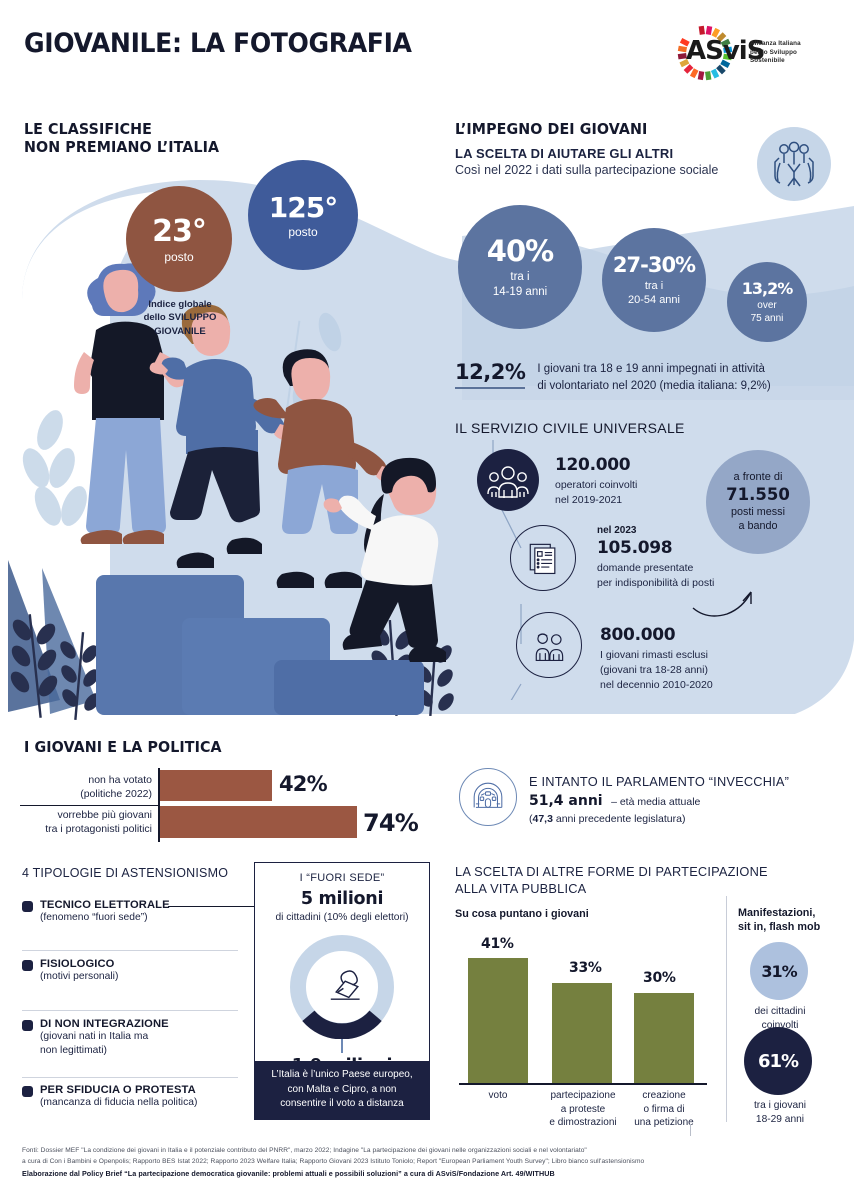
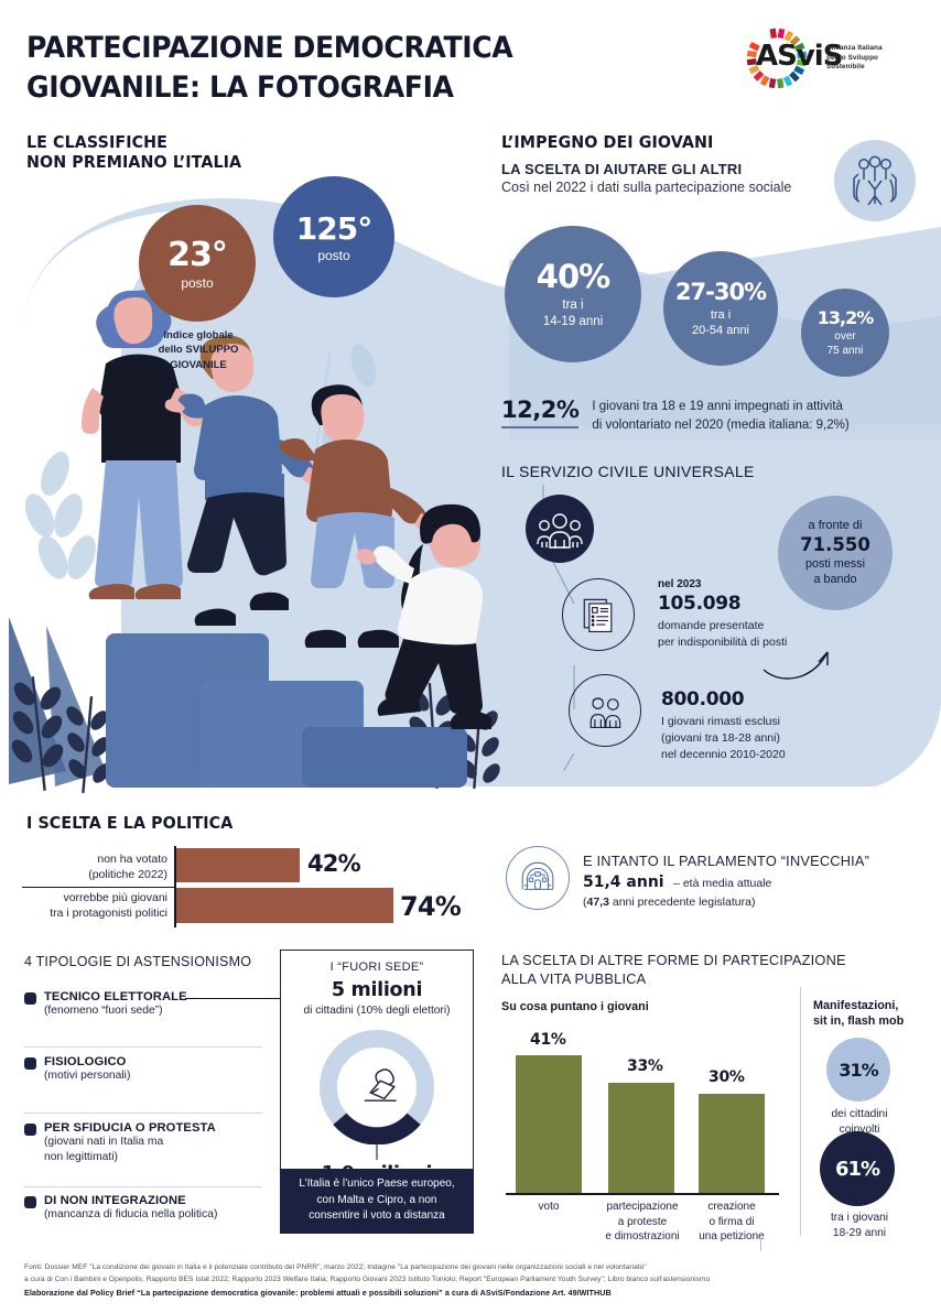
+ PARTECIPAZIONE DEMOCRATICA
  GIOVANILE: LA FOTOGRAFIA
  ASviS
  LE CLASSIFICHE
  NON PREMIANO L’ITALIA
  23°
  posto
  Indice globale
  dello SVILUPPO
  GIOVANILE
  125°
  posto
  L’IMPEGNO DEI GIOVANI
  LA SCELTA DI AIUTARE GLI ALTRI
  Così nel 2022 i dati sulla partecipazione sociale
  40%
  tra i
  14-19 anni
  27-30%
  tra i
  20-54 anni
  13,2%
  over
  75 anni
  12,2%
  I giovani tra 18 e 19 anni impegnati in attività
  di volontariato nel 2020 (media italiana: 9,2%)
  IL SERVIZIO CIVILE UNIVERSALE
- 120.000
- operatori coinvolti
- nel 2019-2021
  nel 2023
  105.098
  domande presentate
  per indisponibilità di posti
  800.000
  I giovani rimasti esclusi
  (giovani tra 18-28 anni)
  nel decennio 2010-2020
  a fronte di
  71.550
  posti messi
  a bando
- I GIOVANI E LA POLITICA
+ I SCELTA E LA POLITICA
  non ha votato
  (politiche 2022)
  42%
  vorrebbe più giovani
  tra i protagonisti politici
  74%
  E INTANTO IL PARLAMENTO “INVECCHIA”
  51,4 anni – età media attuale
  (47,3 anni precedente legislatura)
  4 TIPOLOGIE DI ASTENSIONISMO
  TECNICO ELETTORALE
  (fenomeno “fuori sede”)
  FISIOLOGICO
  (motivi personali)
- DI NON INTEGRAZIONE
+ PER SFIDUCIA O PROTESTA
  (giovani nati in Italia ma
  non legittimati)
- PER SFIDUCIA O PROTESTA
+ DI NON INTEGRAZIONE
  (mancanza di fiducia nella politica)
  I “FUORI SEDE”
  5 milioni
  di cittadini (10% degli elettori)
  L’Italia è l’unico Paese europeo,
  con Malta e Cipro, a non
  consentire il voto a distanza
  LA SCELTA DI ALTRE FORME DI PARTECIPAZIONE
  ALLA VITA PUBBLICA
  Su cosa puntano i giovani
  41%
  voto
  33%
  partecipazione
  a proteste
  e dimostrazioni
  30%
  creazione
  o firma di
  una petizione
  Manifestazioni,
  sit in, flash mob
  31%
  dei cittadini
  coinvolti
  61%
  tra i giovani
  18-29 anni
  Elaborazione dal Policy Brief “La partecipazione democratica giovanile: problemi attuali e possibili soluzioni” a cura di ASviS/Fondazione Art. 49/WITHUB
